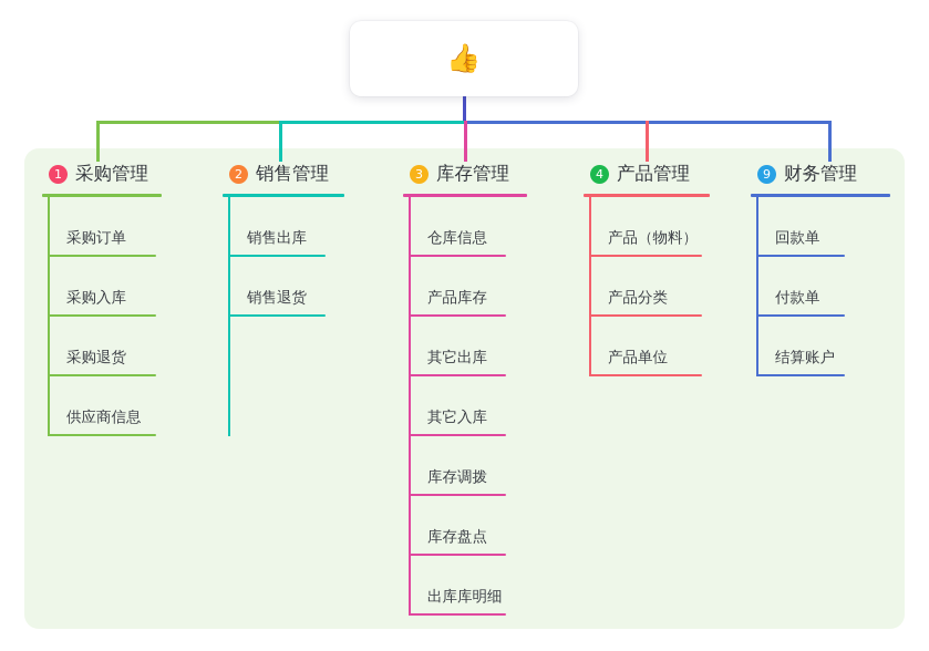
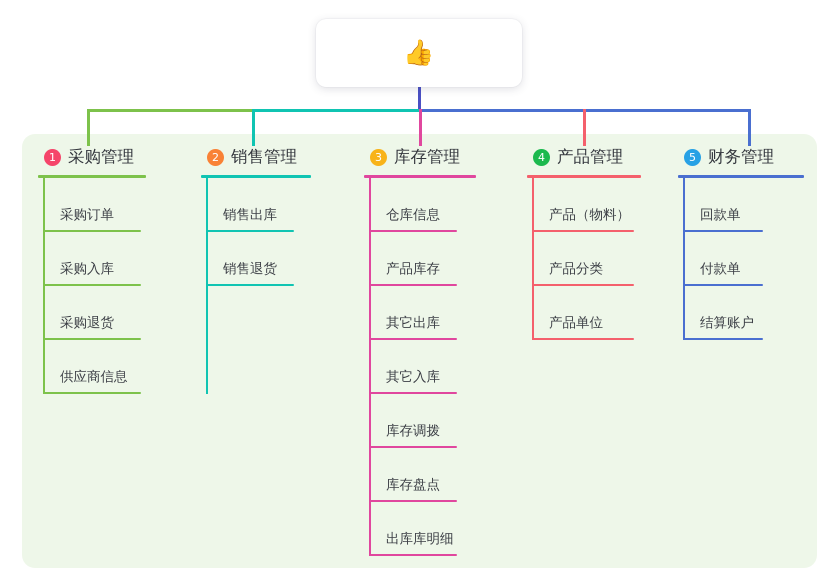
  👍
  1
  采购管理
  采购订单
  采购入库
  采购退货
  供应商信息
  2
  销售管理
  销售出库
  销售退货
  3
  库存管理
  仓库信息
  产品库存
  其它出库
  其它入库
  库存调拨
  库存盘点
  出库库明细
  4
  产品管理
  产品（物料）
  产品分类
  产品单位
- 9
+ 5
  财务管理
  回款单
  付款单
  结算账户
